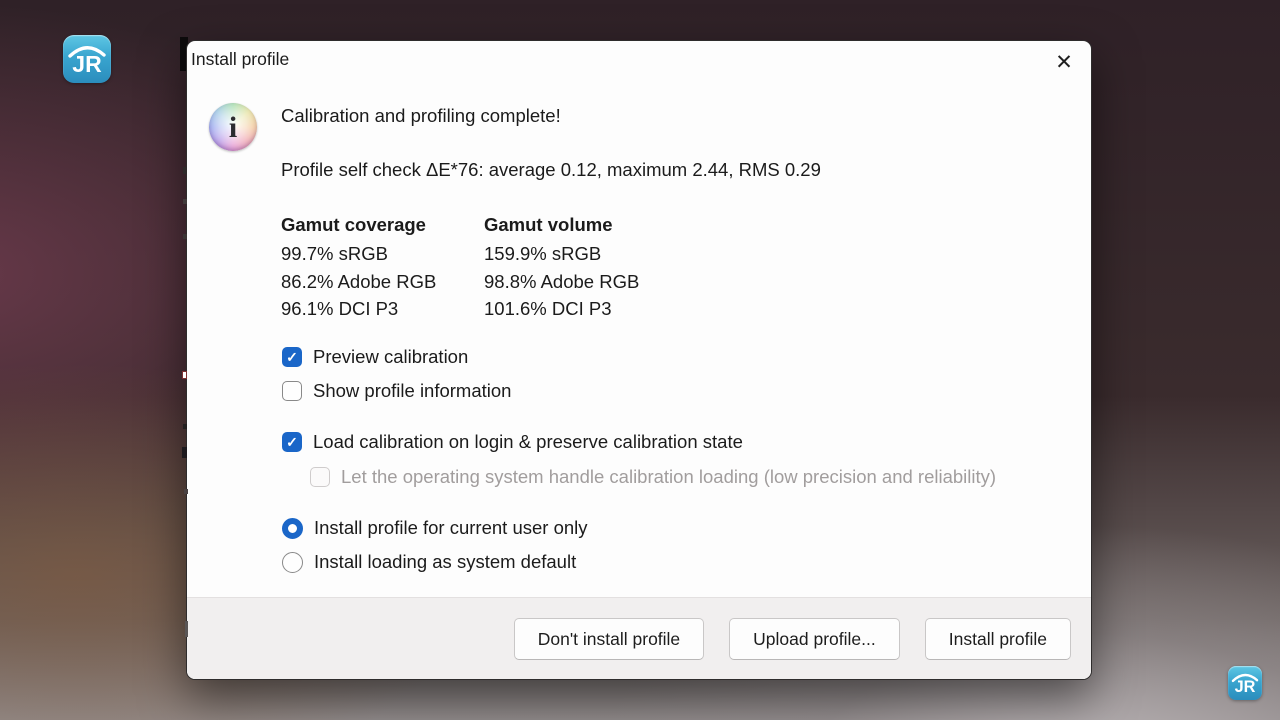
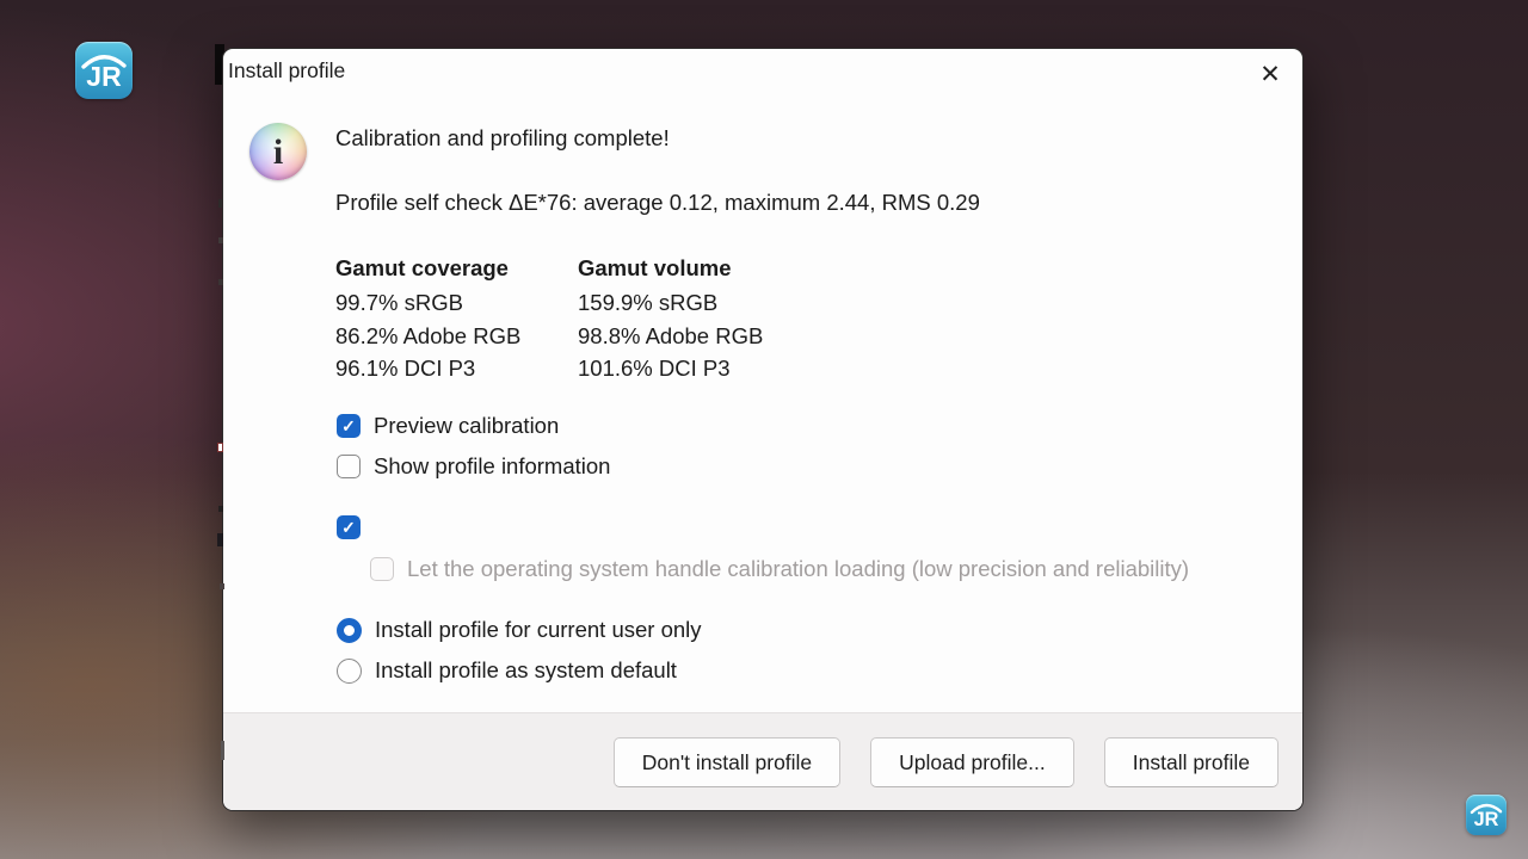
  JR
  JR
  Install profile
  ✕
  i
  Calibration and profiling complete!
  Profile self check ΔE*76: average 0.12, maximum 2.44, RMS 0.29
  Gamut coverage
  99.7% sRGB
  86.2% Adobe RGB
  96.1% DCI P3
  Gamut volume
  159.9% sRGB
  98.8% Adobe RGB
  101.6% DCI P3
  ✓
  Preview calibration
  Show profile information
  ✓
- Load calibration on login & preserve calibration state
  Let the operating system handle calibration loading (low precision and reliability)
  Install profile for current user only
- Install loading as system default
+ Install profile as system default
  Don't install profile
  Upload profile...
  Install profile
